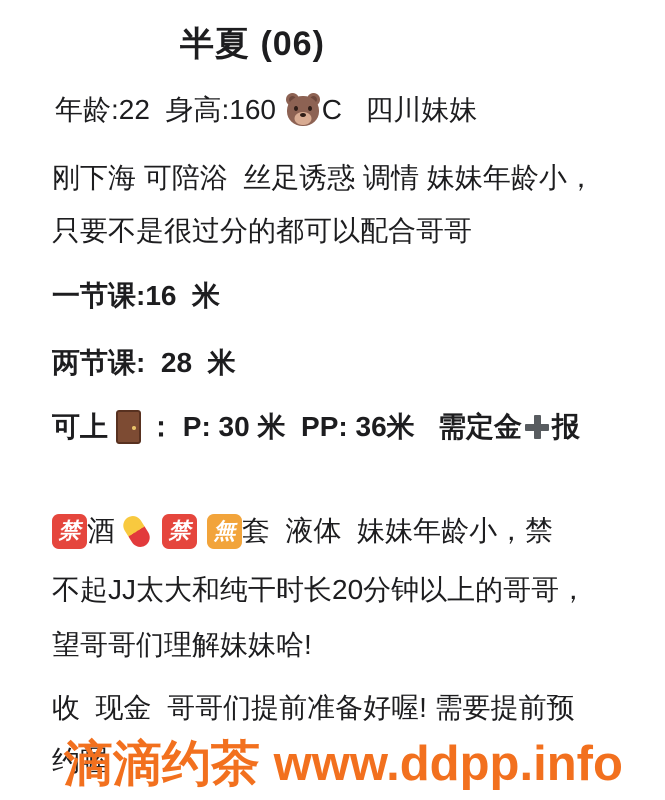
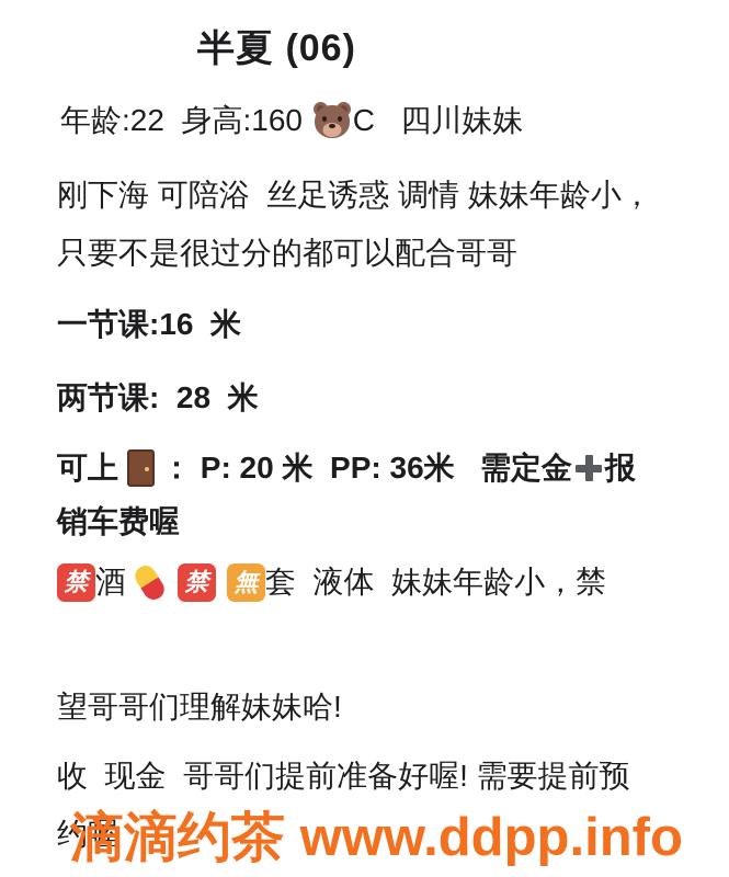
  半夏 (06)
  年龄:22 身高:160
  C
  四川妹妹
  刚下海 可陪浴 丝足诱惑 调情 妹妹年龄小，
  只要不是很过分的都可以配合哥哥
  一节课:16 米
  两节课: 28 米
  可上
- ： P: 30 米 PP: 36米 需定金
+ ： P: 20 米 PP: 36米 需定金
  报
+ 销车费喔
  禁
  酒
  禁
  無
  套 液体 妹妹年龄小，禁
- 不起JJ太大和纯干时长20分钟以上的哥哥，
  望哥哥们理解妹妹哈!
  收 现金 哥哥们提前准备好喔! 需要提前预
  约喔
  滴滴约茶 www.ddpp.info
